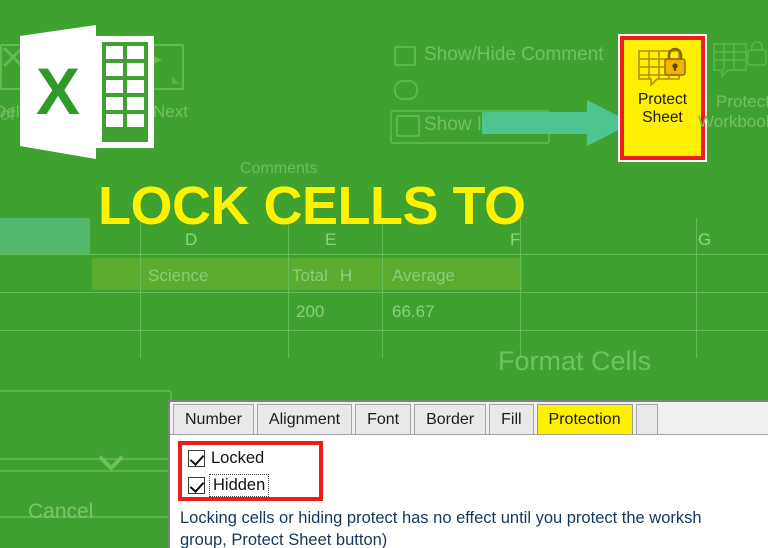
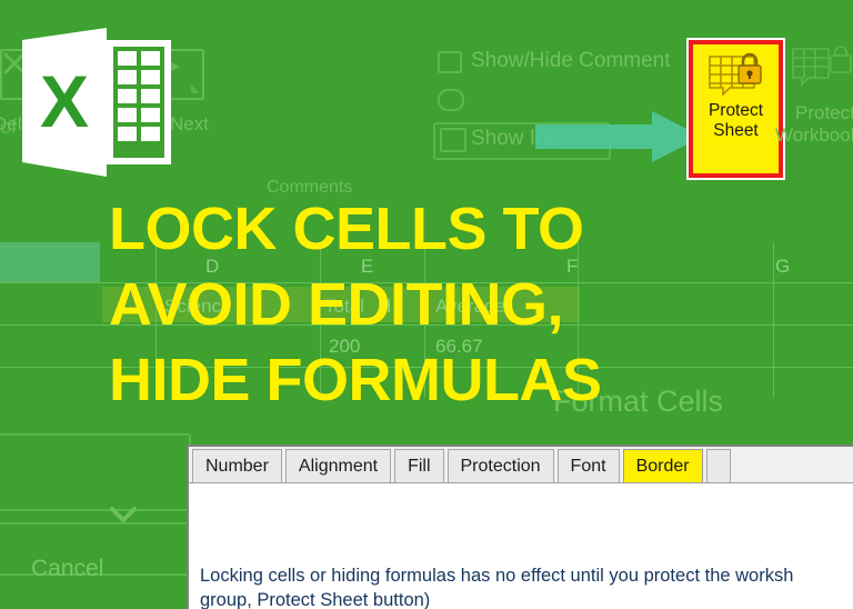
  of
  Next
  Show/Hide Comment
  Show I
  Comments
  X
  Protect
  Sheet
  Protect
  Workboo
  D
  E
  F
  G
  H
  Science
  Total
  Average
  200
  66.67
  Format Cells
  Cancel
  LOCK CELLS TO
+ AVOID EDITING,
+ HIDE FORMULAS
  Number
  Alignment
- Font
+ Fill
- Border
+ Protection
- Fill
+ Font
- Protection
+ Border
- Locked
- Hidden
- Locking cells or hiding protect has no effect until you protect the worksh
+ Locking cells or hiding formulas has no effect until you protect the worksh
  group, Protect Sheet button)
